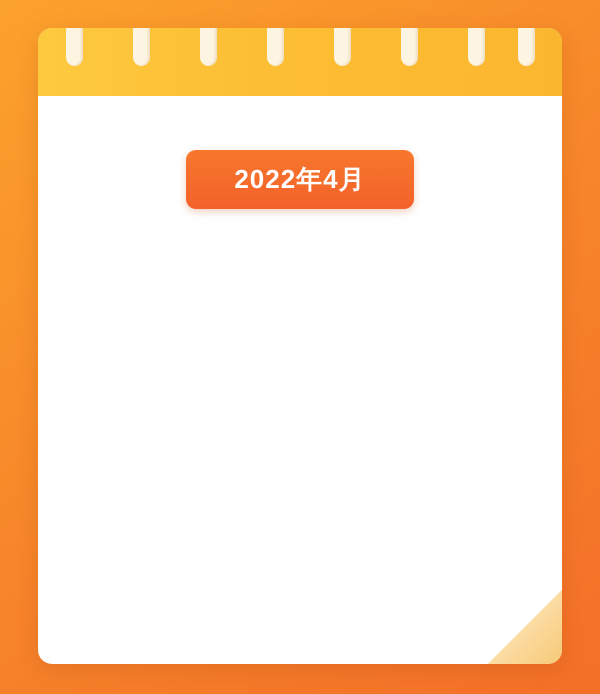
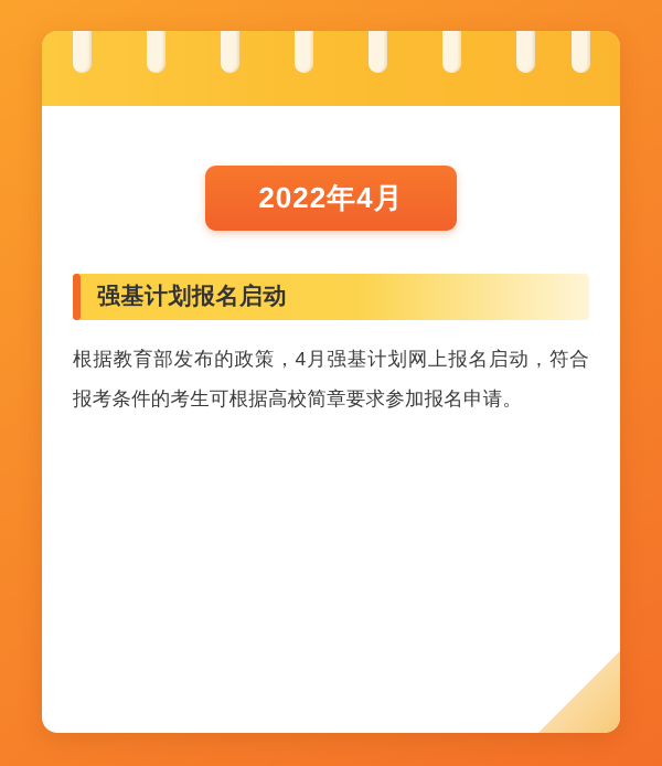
  2022年4月
+ 强基计划报名启动
+ 根据教育部发布的政策，4月强基计划网上报名启动，符合报考条件的考生可根据高校简章要求参加报名申请。
